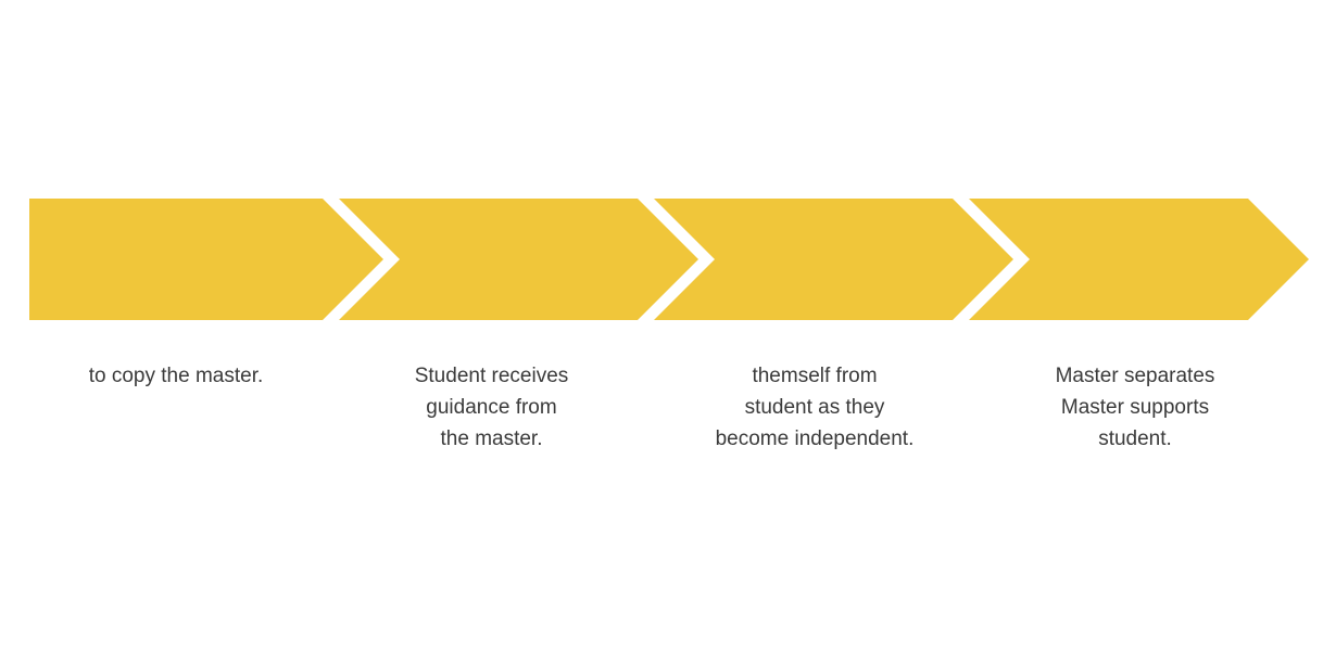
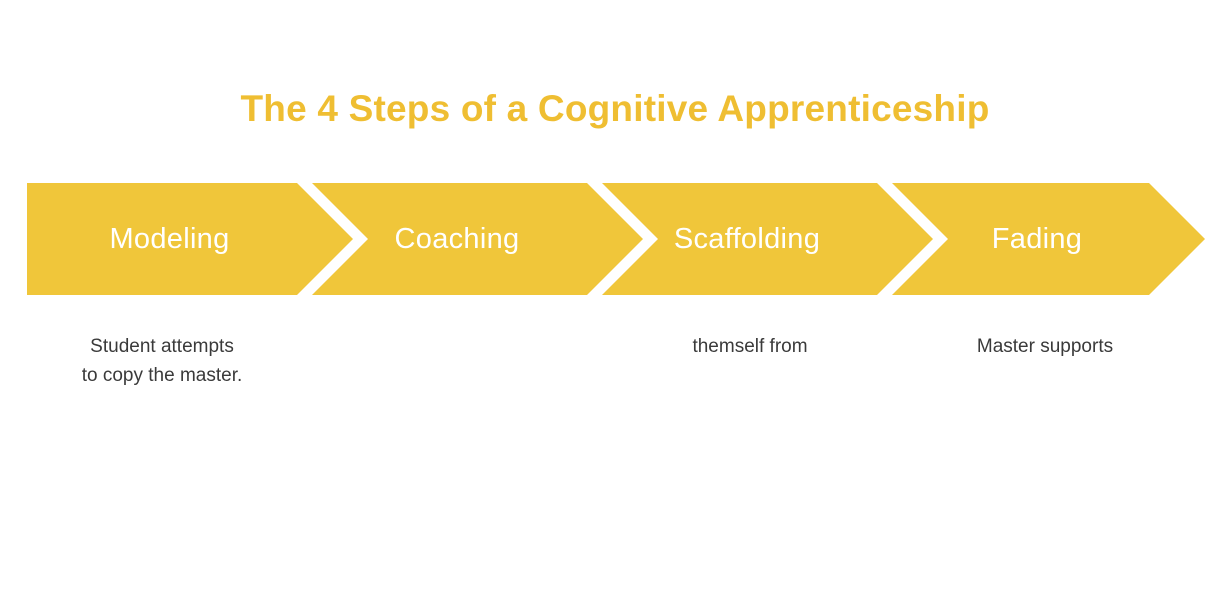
+ The 4 Steps of a Cognitive Apprenticeship
+ Modeling
+ Coaching
+ Scaffolding
+ Fading
+ Student attempts
  to copy the master.
- Student receives
- guidance from
- the master.
  themself from
- student as they
- become independent.
- Master separates
  Master supports
- student.
